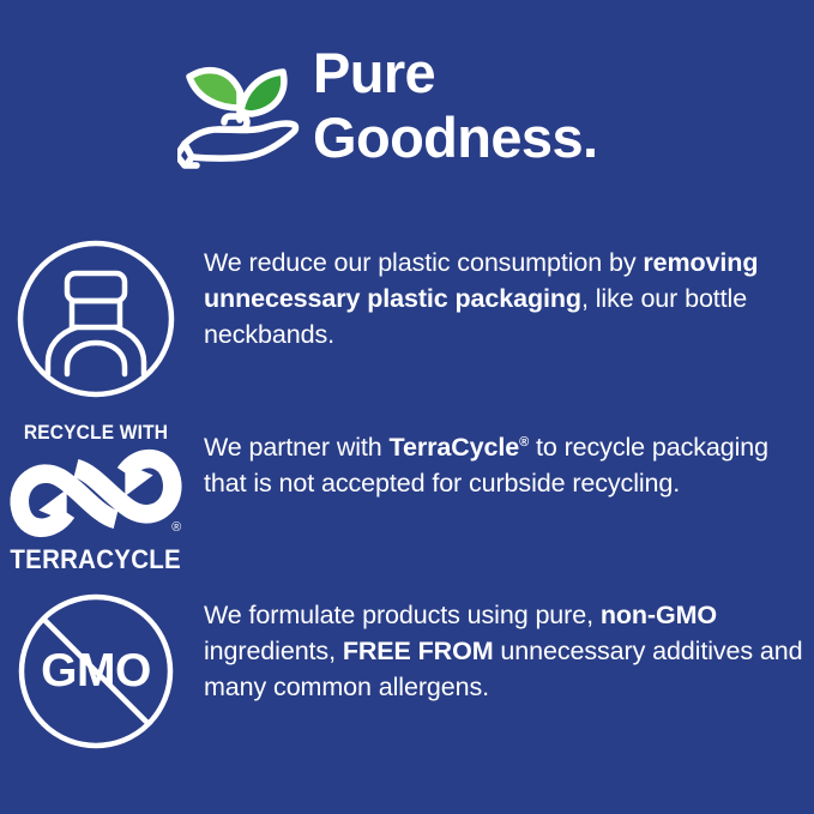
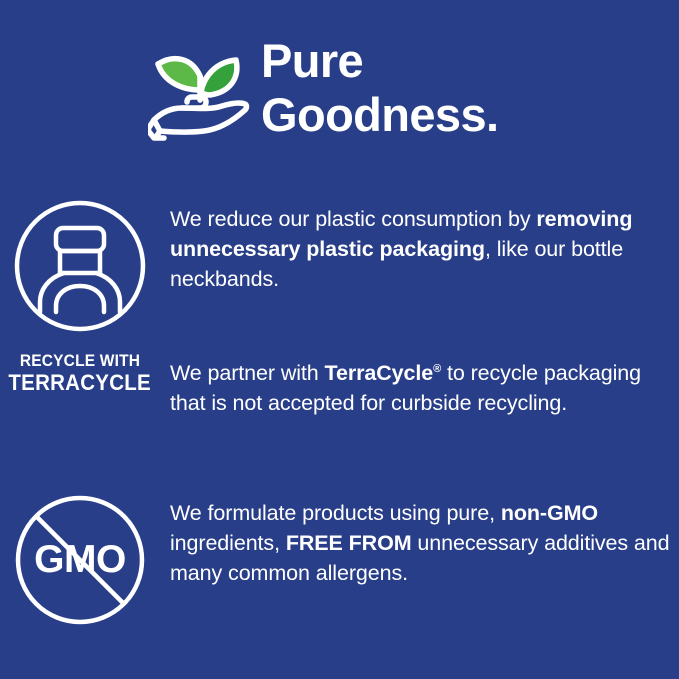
  Pure
  Goodness.
  We reduce our plastic consumption by removing unnecessary plastic packaging, like our bottle neckbands.
  RECYCLE WITH
- ®
  TERRACYCLE
  We partner with TerraCycle® to recycle packaging that is not accepted for curbside recycling.
  GMO
  We formulate products using pure, non-GMO ingredients, FREE FROM unnecessary additives and many common allergens.
